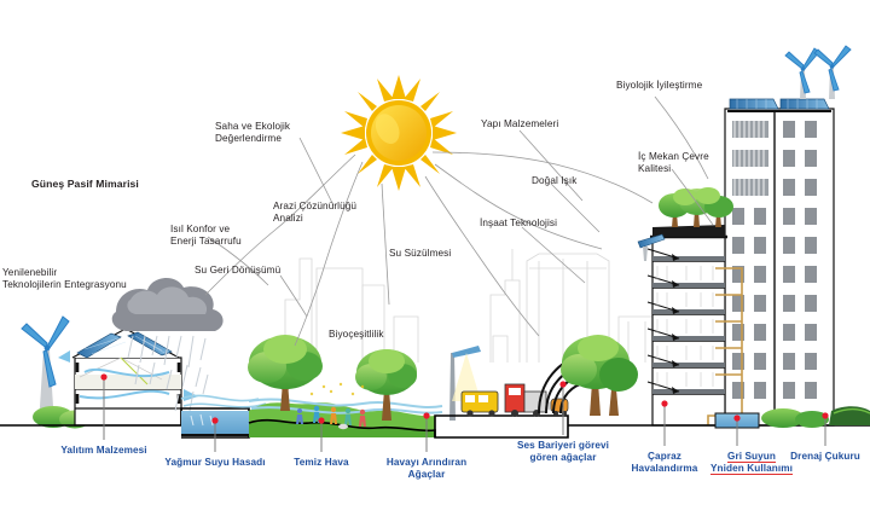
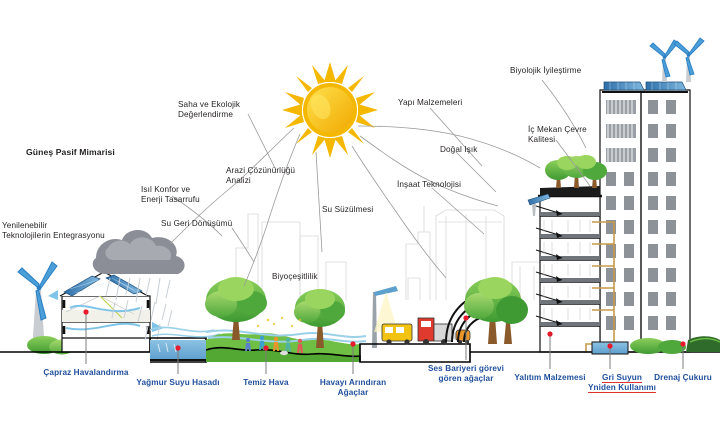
  Güneş Pasif Mimarisi
  Yenilenebilir
  Teknolojilerin Entegrasyonu
  Isıl Konfor ve
  Enerji Tasarrufu
  Su Geri Dönüşümü
  Saha ve Ekolojik
  Değerlendirme
  Arazi Çözünürlüğü
  Analizi
  Su Süzülmesi
  Yapı Malzemeleri
  Doğal Işık
  İnşaat Teknolojisi
  Biyolojik İyileştirme
  İç Mekan Çevre
  Kalitesi
  Biyoçeşitlilik
- Yalıtım Malzemesi
+ Çapraz Havalandırma
  Yağmur Suyu Hasadı
  Temiz Hava
  Havayı Arındıran
  Ağaçlar
  Ses Bariyeri görevi
  gören ağaçlar
- Çapraz Havalandırma
+ Yalıtım Malzemesi
  Gri Suyun
  Yniden Kullanımı
  Drenaj Çukuru
